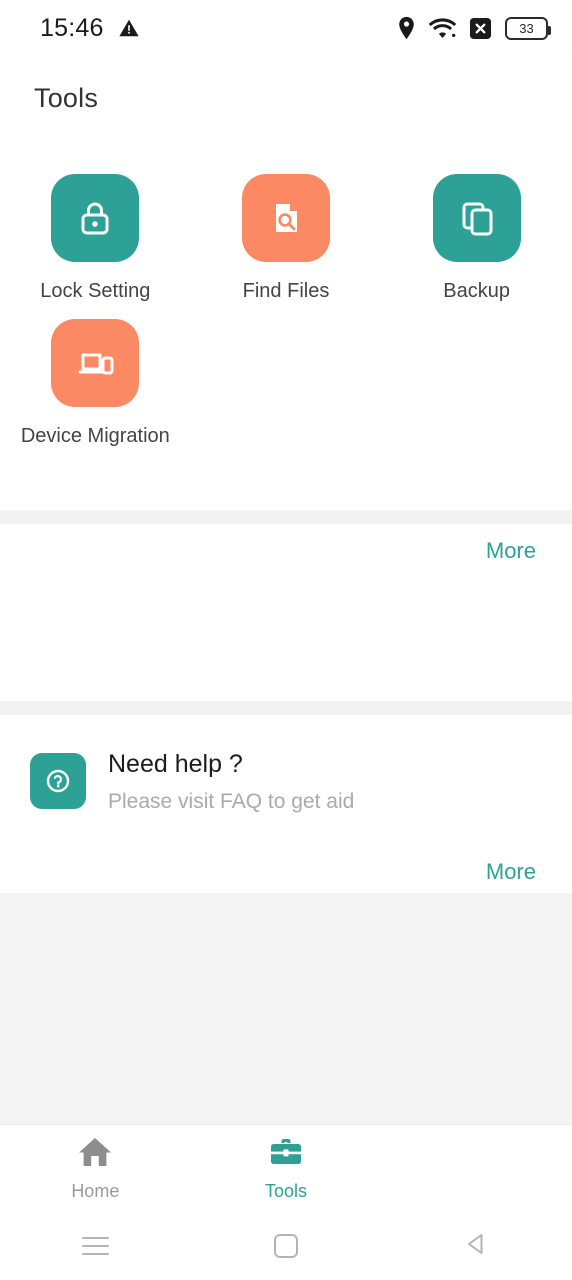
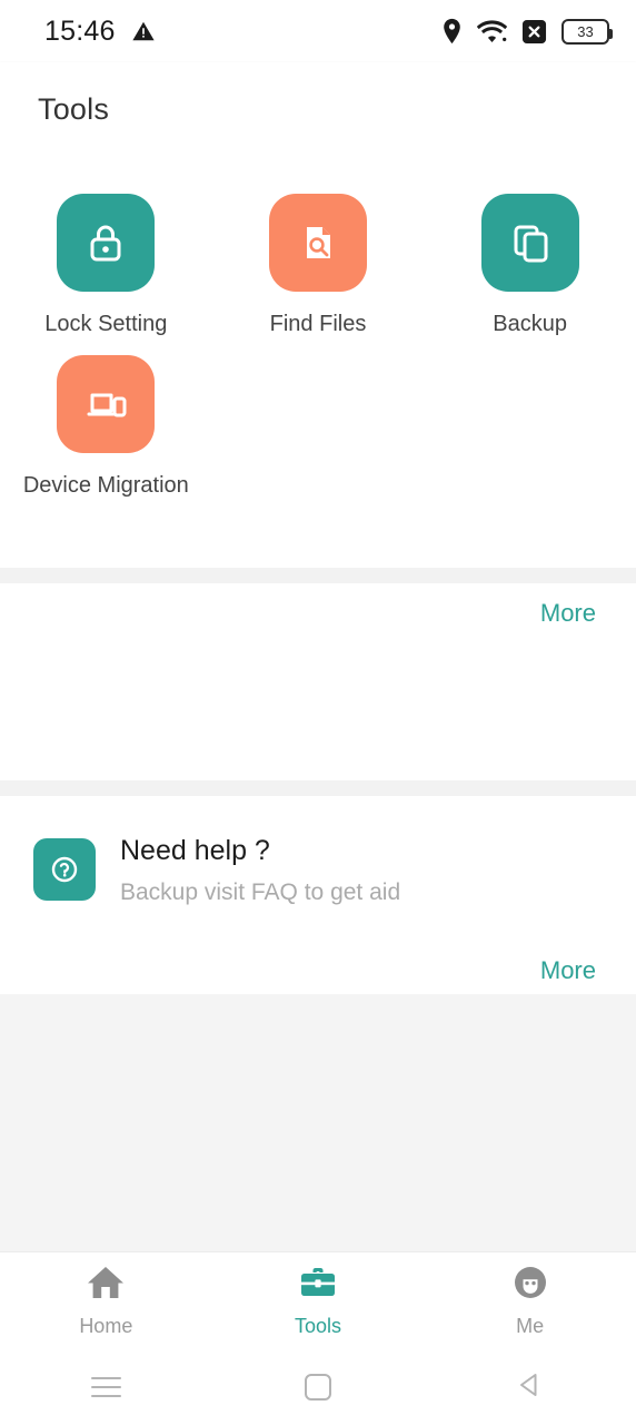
  15:46
  33
  Tools
  Lock Setting
  Find Files
  Backup
  Device Migration
  More
  Need help ?
- Please visit FAQ to get aid
+ Backup visit FAQ to get aid
  More
  Home
  Tools
+ Me
